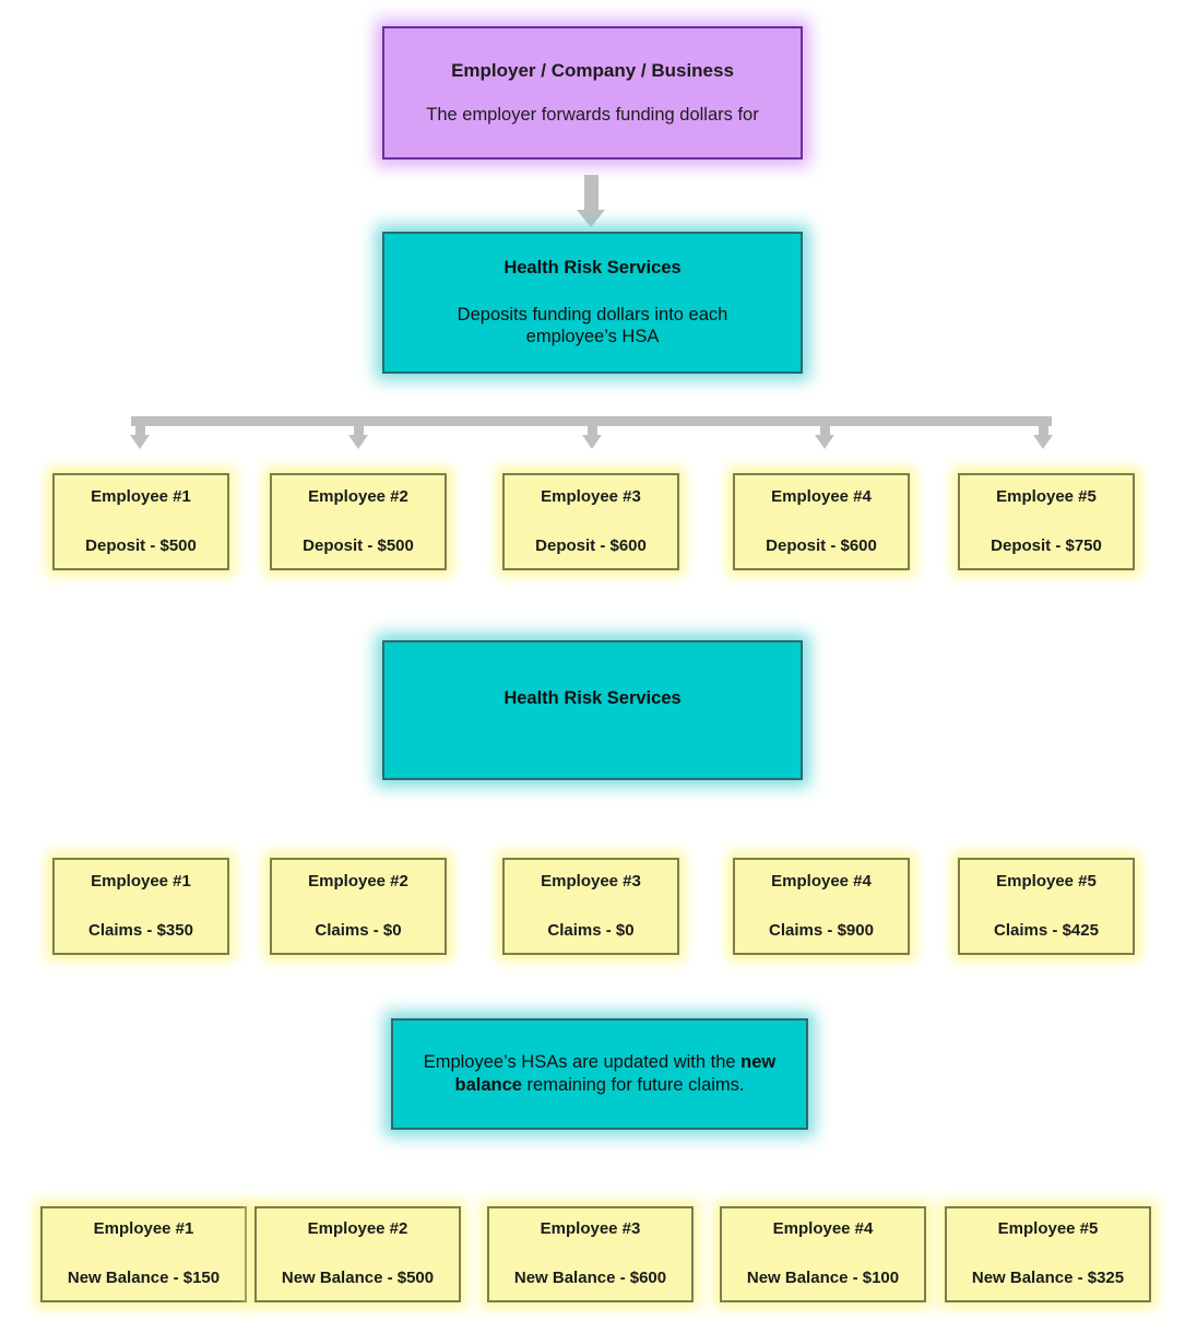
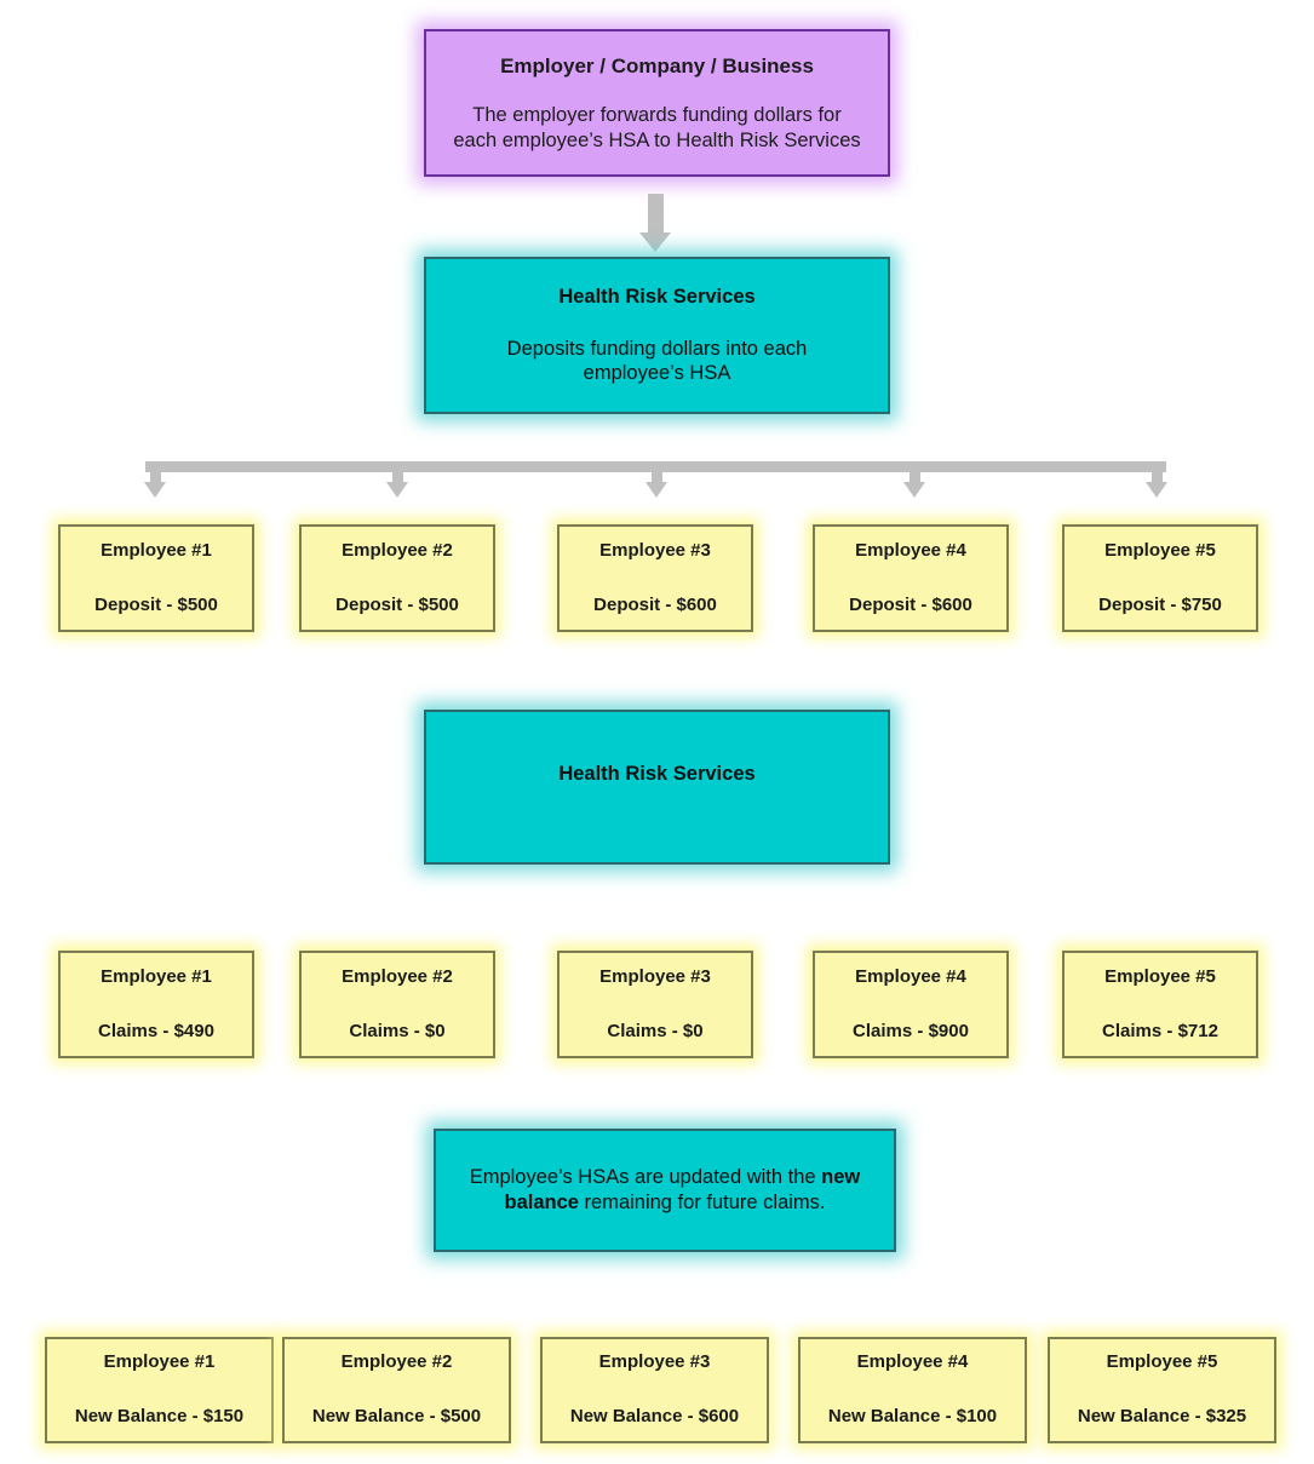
  Employer / Company / Business
  The employer forwards funding dollars for
+ each employee’s HSA to Health Risk Services
  Health Risk Services
  Deposits funding dollars into each
  employee’s HSA
  Employee #1
  Deposit - $500
  Employee #2
  Deposit - $500
  Employee #3
  Deposit - $600
  Employee #4
  Deposit - $600
  Employee #5
  Deposit - $750
  Health Risk Services
  Employee #1
- Claims - $350
+ Claims - $490
  Employee #2
  Claims - $0
  Employee #3
  Claims - $0
  Employee #4
  Claims - $900
  Employee #5
- Claims - $425
+ Claims - $712
  Employee’s HSAs are updated with the new balance remaining for future claims.
  Employee #1
  New Balance - $150
  Employee #2
  New Balance - $500
  Employee #3
  New Balance - $600
  Employee #4
  New Balance - $100
  Employee #5
  New Balance - $325
